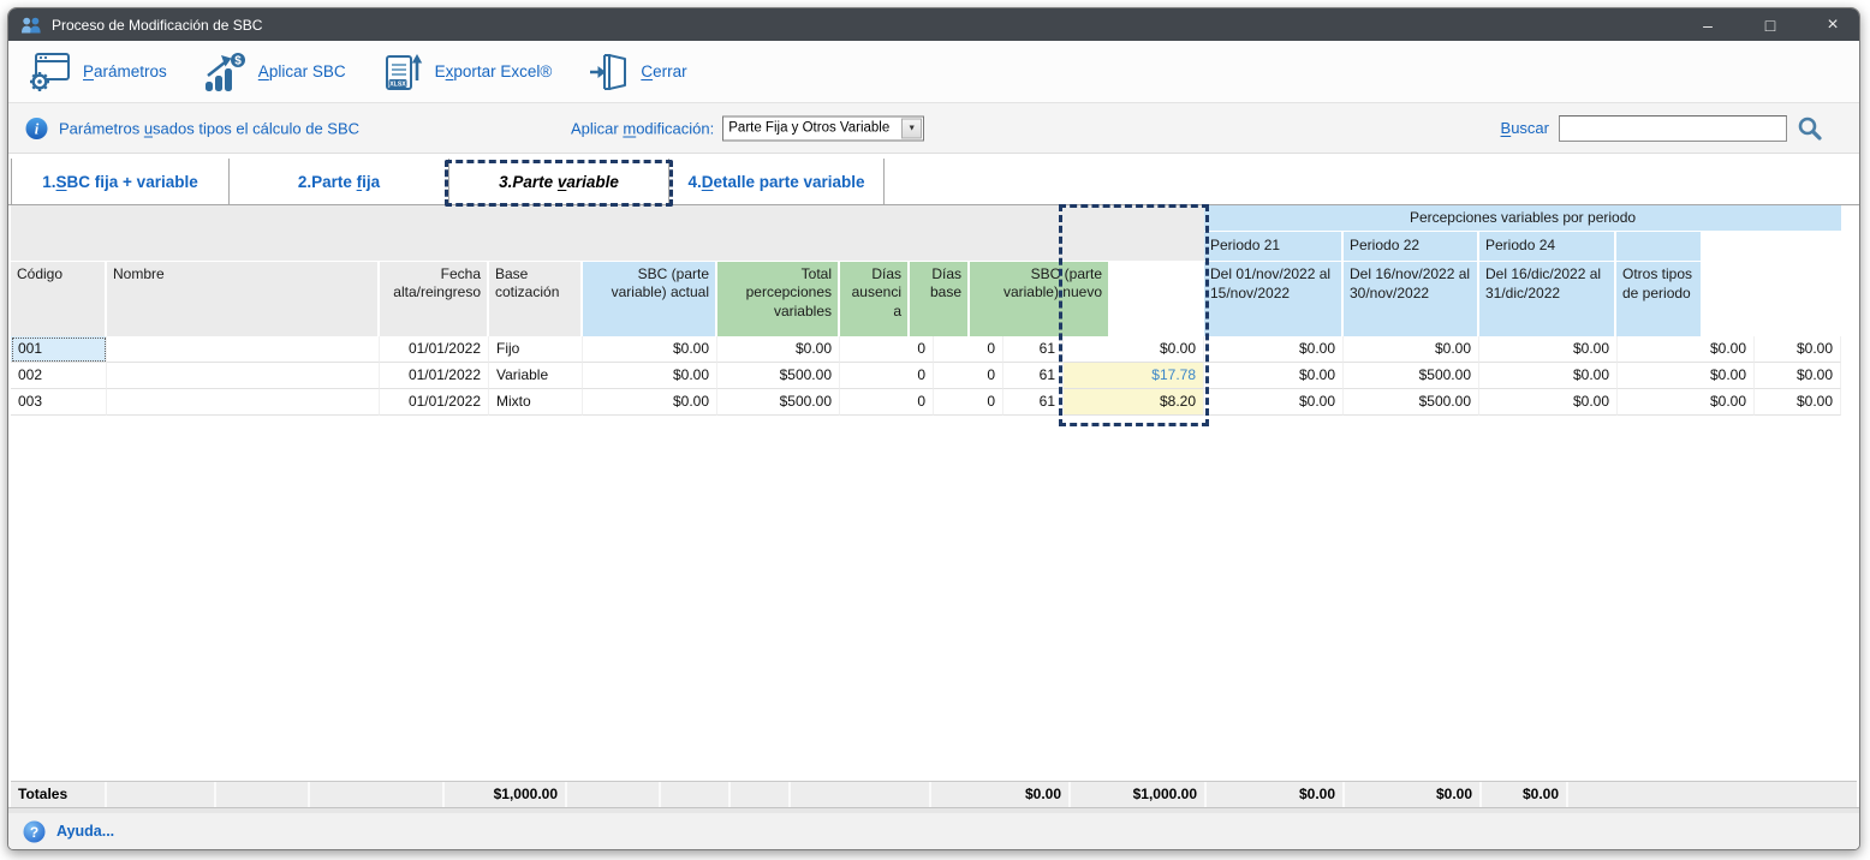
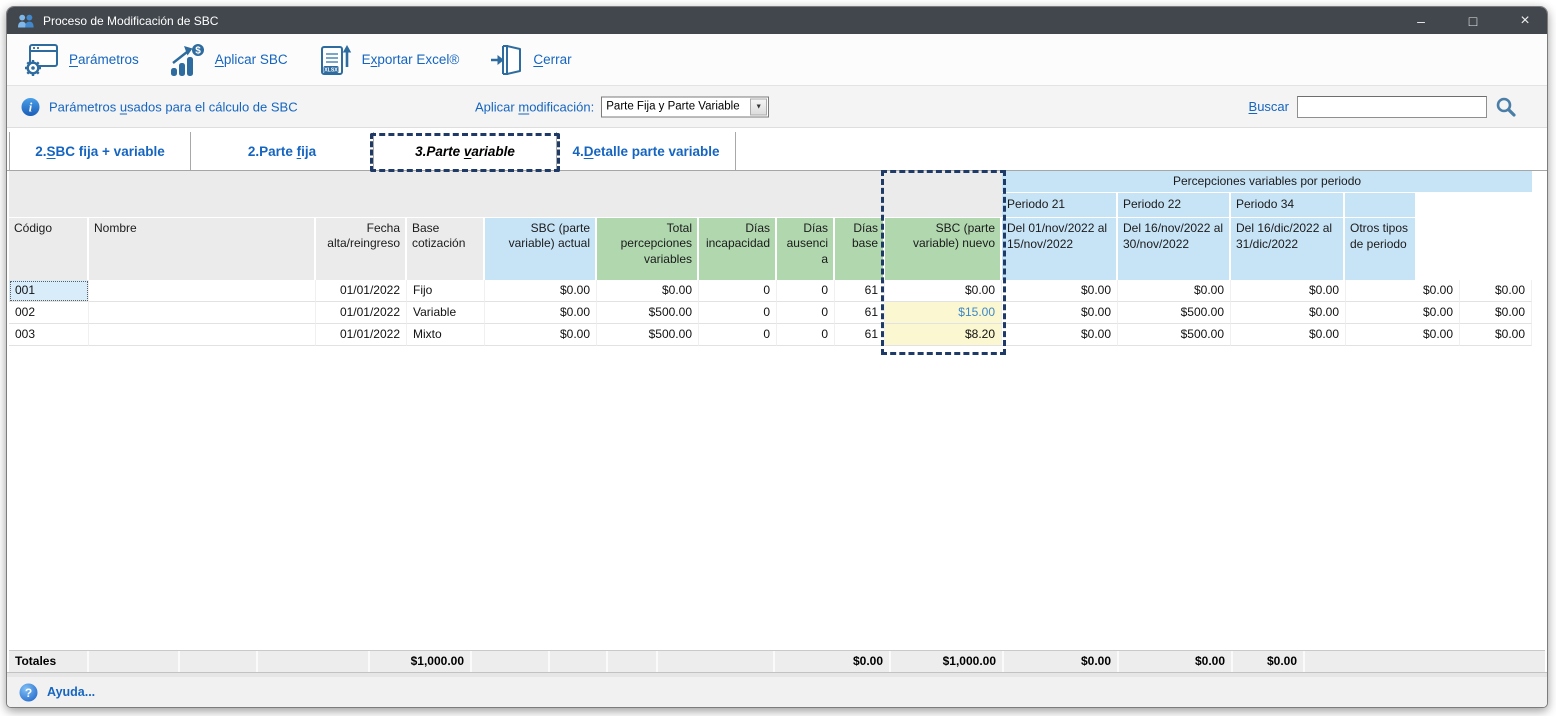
  Proceso de Modificación de SBC
  –
  □
  ×
  Parámetros
  $
  Aplicar SBC
  Exportar Excel®
  Cerrar
  i
- Parámetros usados tipos el cálculo de SBC
+ Parámetros usados para el cálculo de SBC
  Aplicar modificación:
- Parte Fija y Otros Variable
+ Parte Fija y Parte Variable
  Buscar
- 1.SBC fija + variable
+ 2.SBC fija + variable
  2.Parte fija
  3.Parte variable
  4.Detalle parte variable
  Código
  Nombre
  Fecha alta/reingreso
  Base cotización
  SBC (parte variable) actual
  Total percepciones variables
+ Días incapacidad
  Días ausencia
  Días base
  SBC (parte variable) nuevo
  Percepciones variables por periodo
  Periodo 21
  Del 01/nov/2022 al 15/nov/2022
  Periodo 22
  Del 16/nov/2022 al 30/nov/2022
- Periodo 24
+ Periodo 34
  Del 16/dic/2022 al 31/dic/2022
  Otros tipos de periodo
  001
  01/01/2022
  Fijo
  $0.00
  $0.00
  0
  0
  61
  $0.00
  $0.00
  $0.00
  $0.00
  $0.00
  $0.00
  002
  01/01/2022
  Variable
  $0.00
  $500.00
  0
  0
  61
- $17.78
+ $15.00
  $0.00
  $500.00
  $0.00
  $0.00
  $0.00
  003
  01/01/2022
  Mixto
  $0.00
  $500.00
  0
  0
  61
  $8.20
  $0.00
  $500.00
  $0.00
  $0.00
  $0.00
  Totales
  $1,000.00
  $0.00
  $1,000.00
  $0.00
  $0.00
  $0.00
  ?
  Ayuda...
